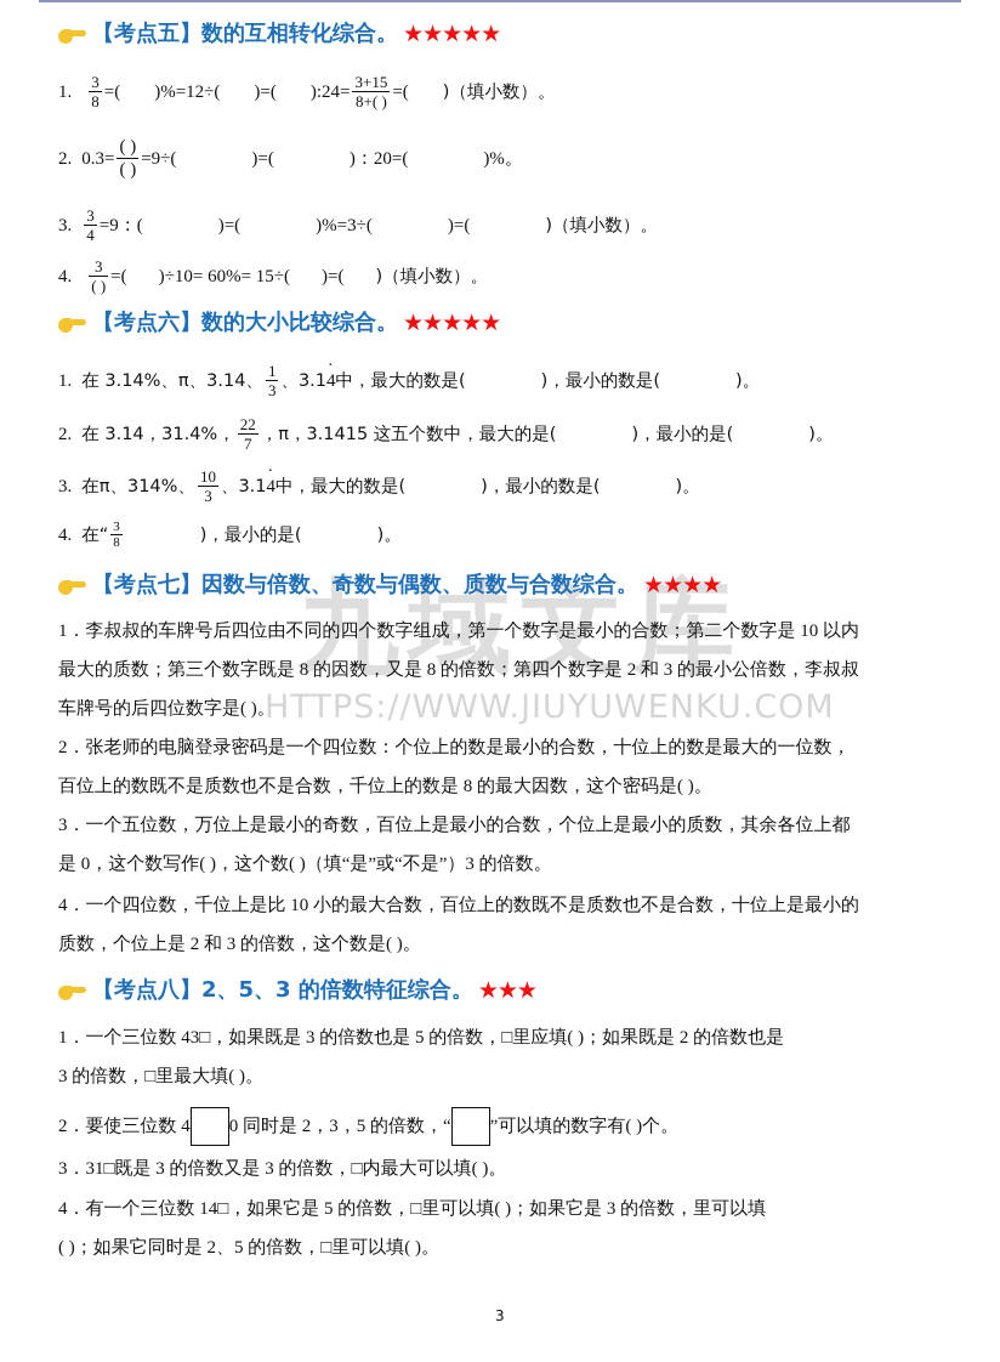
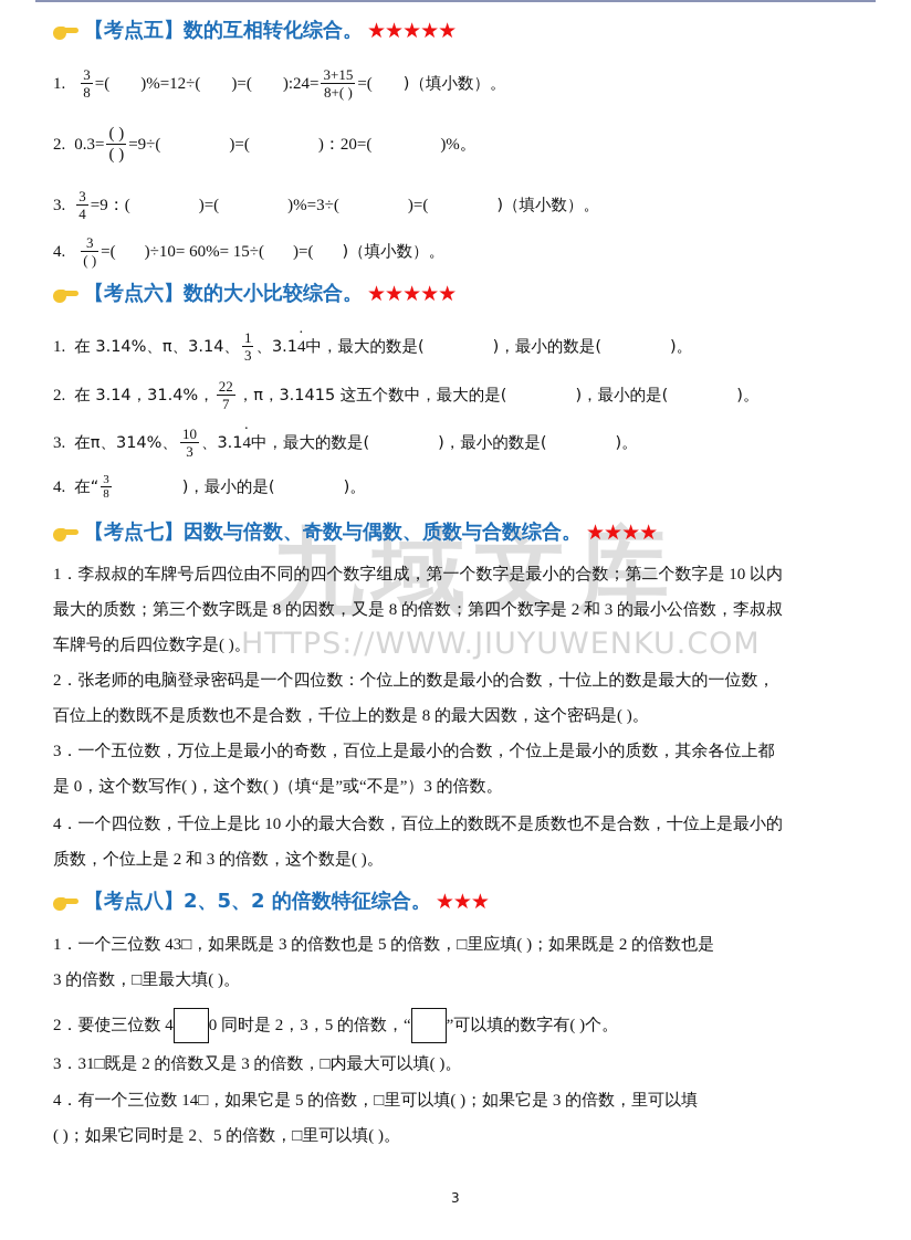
  九域文库
  HTTPS://WWW.JIUYUWENKU.COM
  【考点五】数的互相转化综合。
  ★★★★★
  1.
  3
  8
  =(
  )%=12÷(
  )=(
  ):24=
  3+15
  8+( )
  =(
  )（填小数）。
  2.
  0.3=
  ( )
  ( )
  =9÷(
  )=(
  )：20=(
  )%。
  3.
  3
  4
  =9：(
  )=(
  )%=3÷(
  )=(
  )（填小数）。
  4.
  3
  ( )
  =(
  )÷10= 60%= 15÷(
  )=(
  )（填小数）。
  【考点六】数的大小比较综合。
  ★★★★★
  1.
  在 3.14%、π、3.14、
  1
  3
  、3.1
  4
  中，最大的数是(
  )，最小的数是(
  )。
  2.
  在 3.14，31.4%，
  22
  7
  ，π，3.1415 这五个数中，最大的是(
  )，最小的是(
  )。
  3.
  在π、314%、
  10
  3
  、3.1
  4
  中，最大的数是(
  )，最小的数是(
  )。
  4.
  在“
  3
  8
  )，最小的是(
  )。
  【考点七】因数与倍数、奇数与偶数、质数与合数综合。
  ★★★★
  1．李叔叔的车牌号后四位由不同的四个数字组成，第一个数字是最小的合数；第二个数字是 10 以内
  最大的质数；第三个数字既是 8 的因数，又是 8 的倍数；第四个数字是 2 和 3 的最小公倍数，李叔叔
  车牌号的后四位数字是( )。
  2．张老师的电脑登录密码是一个四位数：个位上的数是最小的合数，十位上的数是最大的一位数，
  百位上的数既不是质数也不是合数，千位上的数是 8 的最大因数，这个密码是( )。
  3．一个五位数，万位上是最小的奇数，百位上是最小的合数，个位上是最小的质数，其余各位上都
  是 0，这个数写作( )，这个数( )（填“是”或“不是”）3 的倍数。
  4．一个四位数，千位上是比 10 小的最大合数，百位上的数既不是质数也不是合数，十位上是最小的
  质数，个位上是 2 和 3 的倍数，这个数是( )。
- 【考点八】2、5、3 的倍数特征综合。
+ 【考点八】2、5、2 的倍数特征综合。
  ★★★
  1．一个三位数 43□，如果既是 3 的倍数也是 5 的倍数，□里应填( )；如果既是 2 的倍数也是
  3 的倍数，□里最大填( )。
  2．要使三位数 4
  0 同时是 2，3，5 的倍数，“
  ”可以填的数字有( )个。
- 3．31□既是 3 的倍数又是 3 的倍数，□内最大可以填( )。
+ 3．31□既是 2 的倍数又是 3 的倍数，□内最大可以填( )。
  4．有一个三位数 14□，如果它是 5 的倍数，□里可以填( )；如果它是 3 的倍数，里可以填
  ( )；如果它同时是 2、5 的倍数，□里可以填( )。
  3
